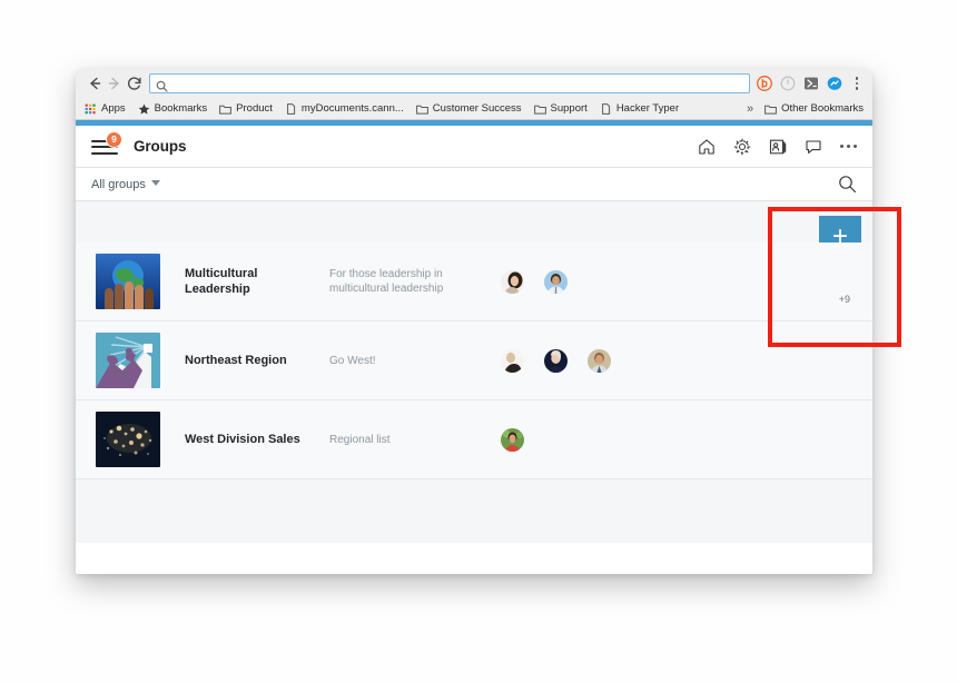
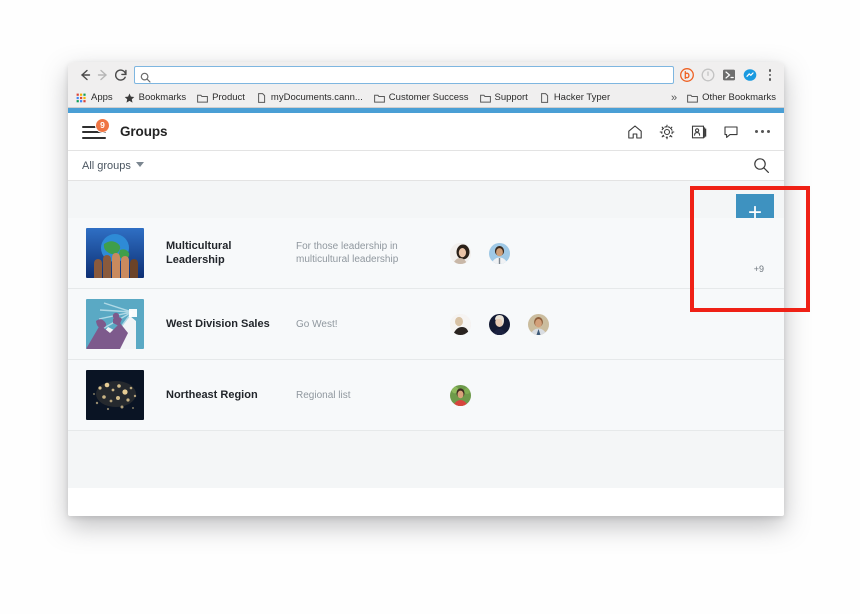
  Apps
  Bookmarks
  Product
  myDocuments.cann...
  Customer Success
  Support
  Hacker Typer
  »
  Other Bookmarks
  9
  Groups
  All groups
  +
  Multicultural Leadership
  For those leadership in multicultural leadership
  +9
- Northeast Region
+ West Division Sales
  Go West!
- West Division Sales
+ Northeast Region
  Regional list
